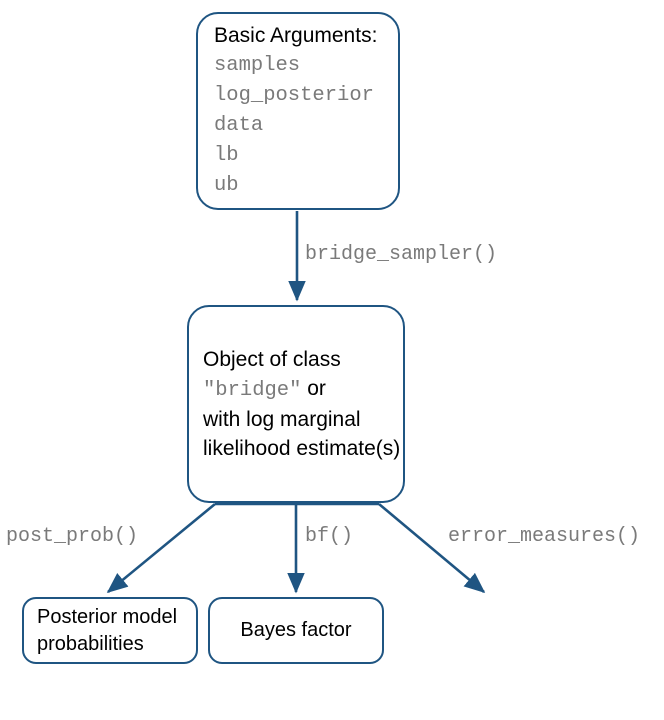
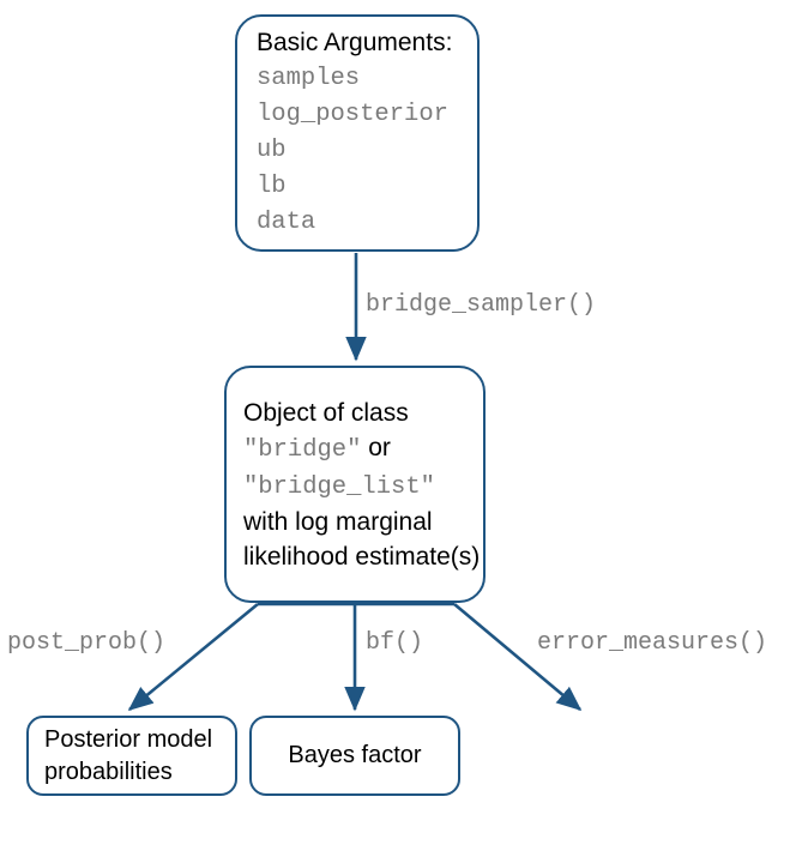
  Basic Arguments:
  samples
  log_posterior
- data
+ ub
  lb
- ub
+ data
  bridge_sampler()
  Object of class
  "bridge" or
+ "bridge_list"
  with log marginal
  likelihood estimate(s)
  post_prob()
  bf()
  error_measures()
  Posterior model
  probabilities
  Bayes factor
